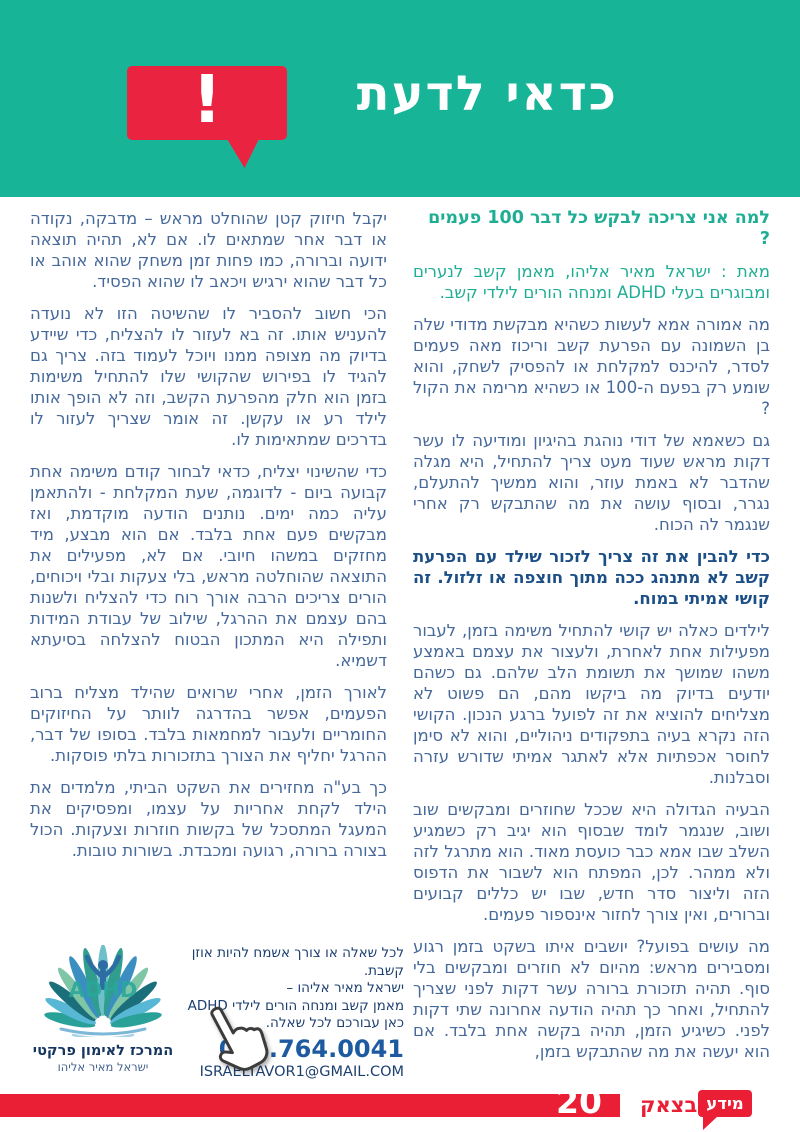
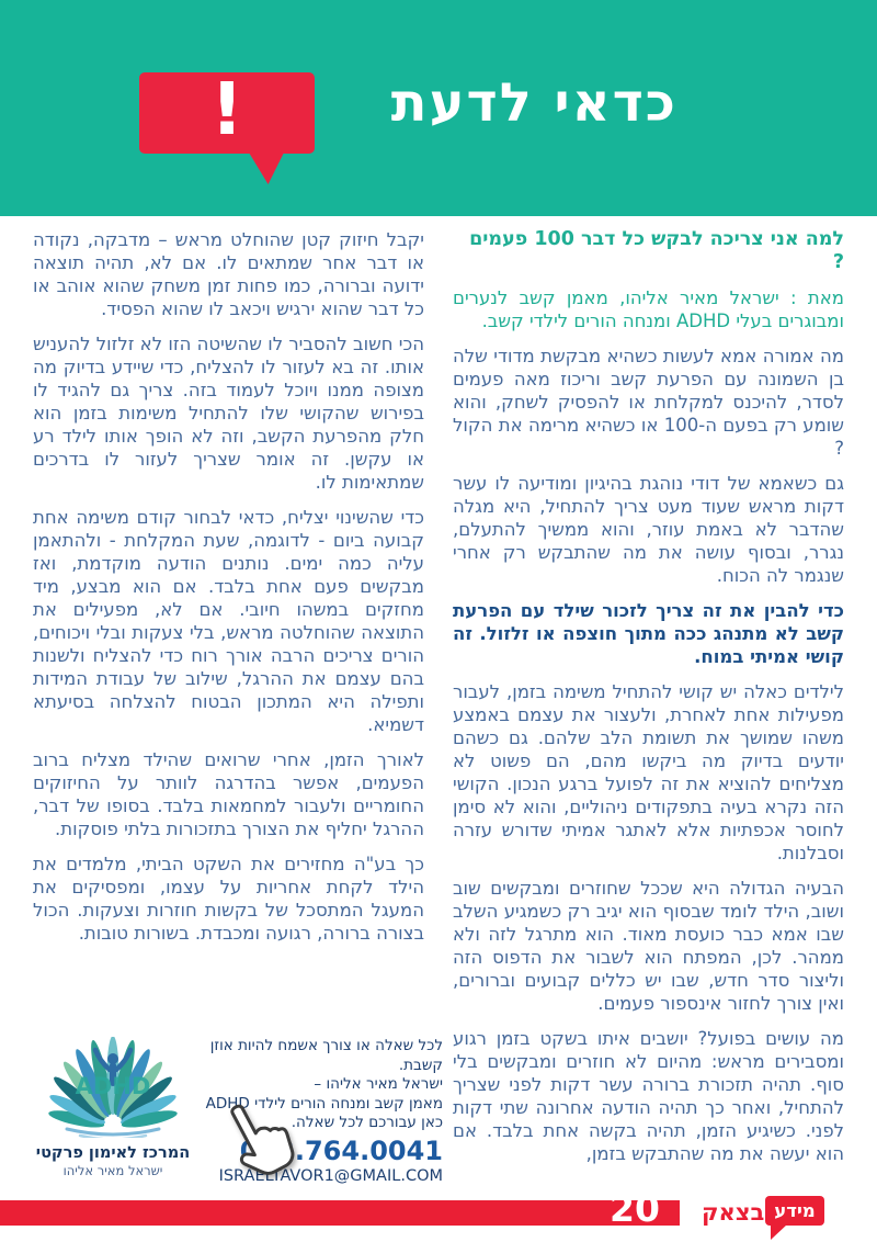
  !
  כדאי לדעת
  למה אני צריכה לבקש כל דבר 100 פעמים ?
  מאת : ישראל מאיר אליהו, מאמן קשב לנערים ומבוגרים בעלי ADHD ומנחה הורים לילדי קשב.
  מה אמורה אמא לעשות כשהיא מבקשת מדודי שלה בן השמונה עם הפרעת קשב וריכוז מאה פעמים לסדר, להיכנס למקלחת או להפסיק לשחק, והוא שומע רק בפעם ה-100 או כשהיא מרימה את הקול ?
  גם כשאמא של דודי נוהגת בהיגיון ומודיעה לו עשר דקות מראש שעוד מעט צריך להתחיל, היא מגלה שהדבר לא באמת עוזר, והוא ממשיך להתעלם, נגרר, ובסוף עושה את מה שהתבקש רק אחרי שנגמר לה הכוח.
  כדי להבין את זה צריך לזכור שילד עם הפרעת קשב לא מתנהג ככה מתוך חוצפה או זלזול. זה קושי אמיתי במוח.
  לילדים כאלה יש קושי להתחיל משימה בזמן, לעבור מפעילות אחת לאחרת, ולעצור את עצמם באמצע משהו שמושך את תשומת הלב שלהם. גם כשהם יודעים בדיוק מה ביקשו מהם, הם פשוט לא מצליחים להוציא את זה לפועל ברגע הנכון. הקושי הזה נקרא בעיה בתפקודים ניהוליים, והוא לא סימן לחוסר אכפתיות אלא לאתגר אמיתי שדורש עזרה וסבלנות.
- הבעיה הגדולה היא שככל שחוזרים ומבקשים שוב ושוב, שנגמר לומד שבסוף הוא יגיב רק כשמגיע השלב שבו אמא כבר כועסת מאוד. הוא מתרגל לזה ולא ממהר. לכן, המפתח הוא לשבור את הדפוס הזה וליצור סדר חדש, שבו יש כללים קבועים וברורים, ואין צורך לחזור אינספור פעמים.
+ הבעיה הגדולה היא שככל שחוזרים ומבקשים שוב ושוב, הילד לומד שבסוף הוא יגיב רק כשמגיע השלב שבו אמא כבר כועסת מאוד. הוא מתרגל לזה ולא ממהר. לכן, המפתח הוא לשבור את הדפוס הזה וליצור סדר חדש, שבו יש כללים קבועים וברורים, ואין צורך לחזור אינספור פעמים.
  מה עושים בפועל? יושבים איתו בשקט בזמן רגוע ומסבירים מראש: מהיום לא חוזרים ומבקשים בלי סוף. תהיה תזכורת ברורה עשר דקות לפני שצריך להתחיל, ואחר כך תהיה הודעה אחרונה שתי דקות לפני. כשיגיע הזמן, תהיה בקשה אחת בלבד. אם הוא יעשה את מה שהתבקש בזמן,
  יקבל חיזוק קטן שהוחלט מראש – מדבקה, נקודה או דבר אחר שמתאים לו. אם לא, תהיה תוצאה ידועה וברורה, כמו פחות זמן משחק שהוא אוהב או כל דבר שהוא ירגיש ויכאב לו שהוא הפסיד.
- הכי חשוב להסביר לו שהשיטה הזו לא נועדה להעניש אותו. זה בא לעזור לו להצליח, כדי שיידע בדיוק מה מצופה ממנו ויוכל לעמוד בזה. צריך גם להגיד לו בפירוש שהקושי שלו להתחיל משימות בזמן הוא חלק מהפרעת הקשב, וזה לא הופך אותו לילד רע או עקשן. זה אומר שצריך לעזור לו בדרכים שמתאימות לו.
+ הכי חשוב להסביר לו שהשיטה הזו לא זלזול להעניש אותו. זה בא לעזור לו להצליח, כדי שיידע בדיוק מה מצופה ממנו ויוכל לעמוד בזה. צריך גם להגיד לו בפירוש שהקושי שלו להתחיל משימות בזמן הוא חלק מהפרעת הקשב, וזה לא הופך אותו לילד רע או עקשן. זה אומר שצריך לעזור לו בדרכים שמתאימות לו.
  כדי שהשינוי יצליח, כדאי לבחור קודם משימה אחת קבועה ביום - לדוגמה, שעת המקלחת - ולהתאמן עליה כמה ימים. נותנים הודעה מוקדמת, ואז מבקשים פעם אחת בלבד. אם הוא מבצע, מיד מחזקים במשהו חיובי. אם לא, מפעילים את התוצאה שהוחלטה מראש, בלי צעקות ובלי ויכוחים, הורים צריכים הרבה אורך רוח כדי להצליח ולשנות בהם עצמם את ההרגל, שילוב של עבודת המידות ותפילה היא המתכון הבטוח להצלחה בסיעתא דשמיא.
  לאורך הזמן, אחרי שרואים שהילד מצליח ברוב הפעמים, אפשר בהדרגה לוותר על החיזוקים החומריים ולעבור למחמאות בלבד. בסופו של דבר, ההרגל יחליף את הצורך בתזכורות בלתי פוסקות.
  כך בע"ה מחזירים את השקט הביתי, מלמדים את הילד לקחת אחריות על עצמו, ומפסיקים את המעגל המתסכל של בקשות חוזרות וצעקות. הכול בצורה ברורה, רגועה ומכבדת. בשורות טובות.
  לכל שאלה או צורך אשמח להיות אוזן קשבת.
  ישראל מאיר אליהו –
  מאמן קשב ומנחה הורים לילדי ADHD
  כאן עבורכם לכל שאלה.
  0.764.0041
  ISRAELTAVOR1@GMAIL.COM
  ADHD
  המרכז לאימון פרקטי
  ישראל מאיר אליהו
  20
  בצאק
  מידע
